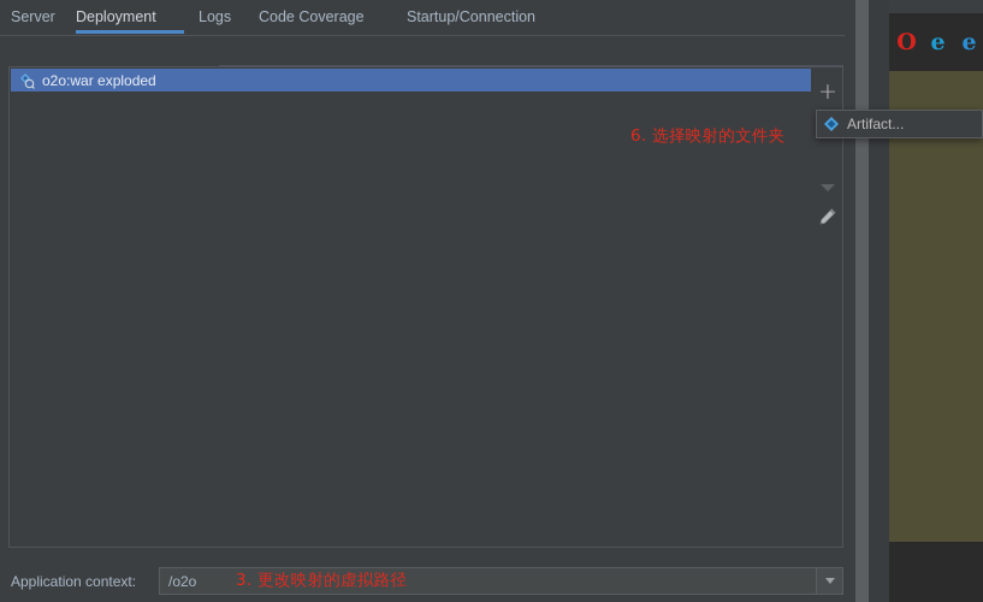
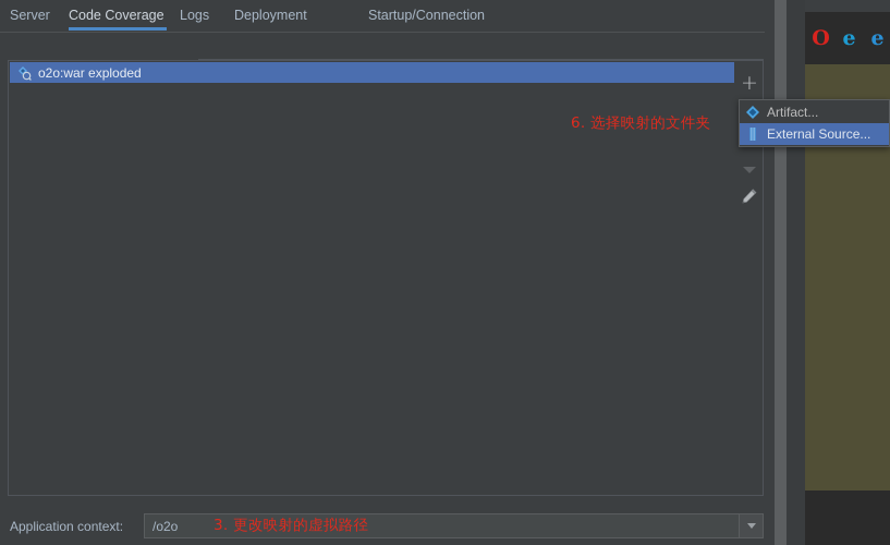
  Server
- Deployment
+ Code Coverage
  Logs
- Code Coverage
+ Deployment
  Startup/Connection
  o2o:war exploded
  +
  Application context:
  /o2o
  O
  e
  e
  Artifact...
+ External Source...
  6. 选择映射的文件夹
  3. 更改映射的虚拟路径
